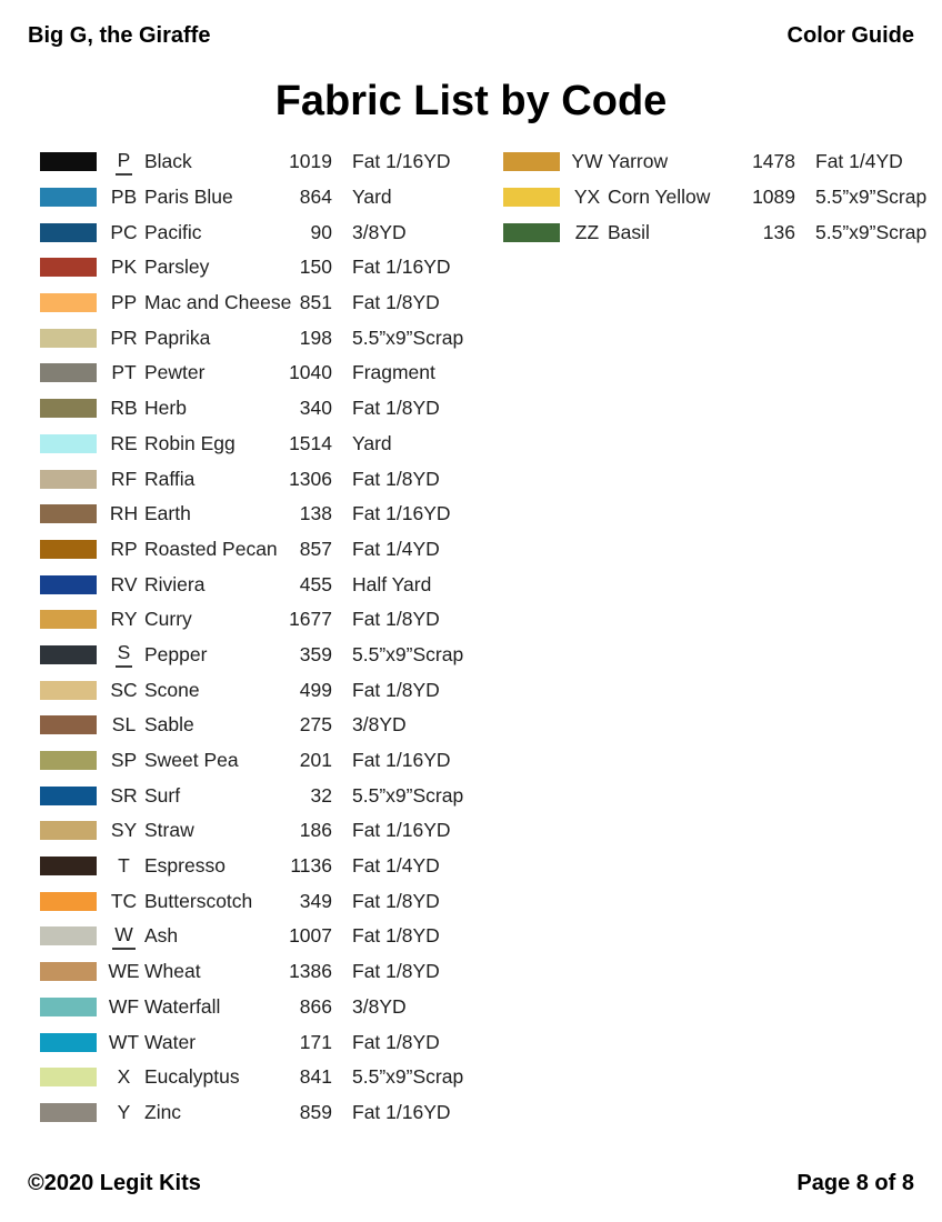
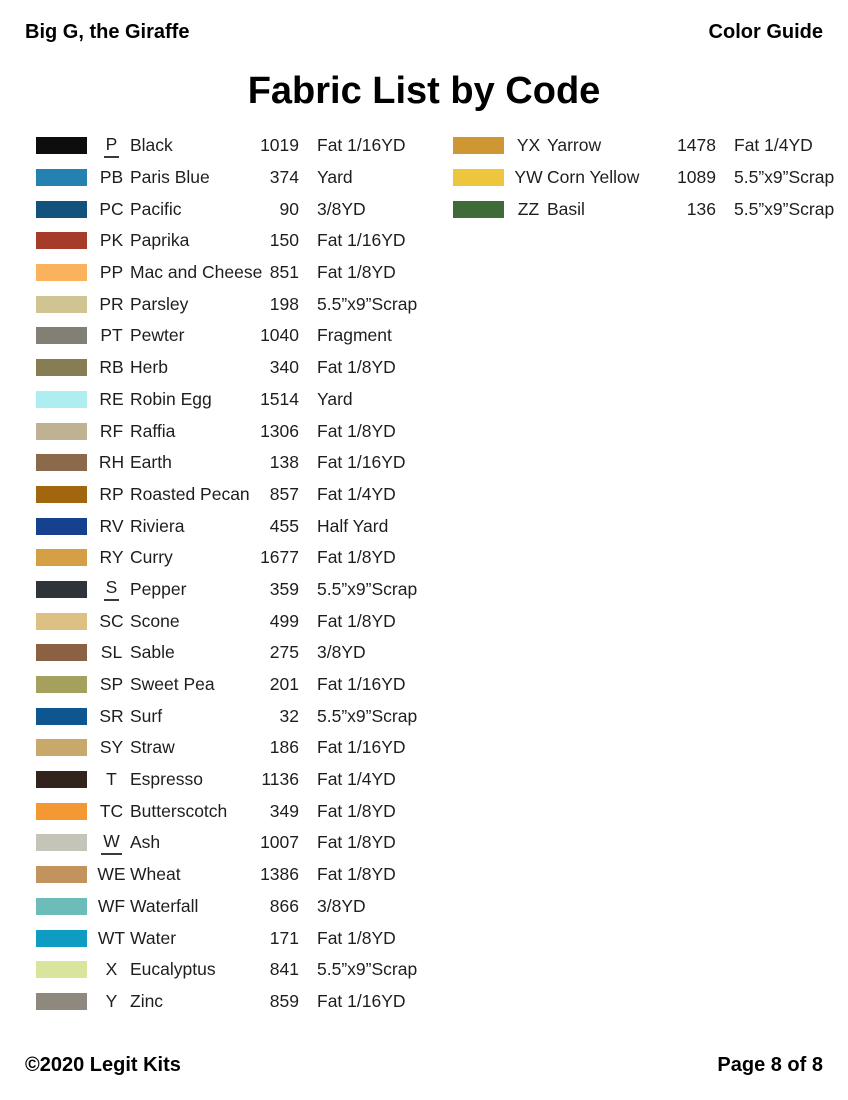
  Big G, the Giraffe
  Color Guide
  Fabric List by Code
  P
  Black
  1019
  Fat 1/16YD
  PB
  Paris Blue
- 864
+ 374
  Yard
  PC
  Pacific
  90
  3/8YD
  PK
- Parsley
+ Paprika
  150
  Fat 1/16YD
  PP
  Mac and Chees
  851
  Fat 1/8YD
  PR
- Paprika
+ Parsley
  198
  5.5”x9”Scrap
  PT
  Pewter
  1040
  Fragment
  RB
  Herb
  340
  Fat 1/8YD
  RE
  Robin Egg
  1514
  Yard
  RF
  Raffia
  1306
  Fat 1/8YD
  RH
  Earth
  138
  Fat 1/16YD
  RP
  Roasted Pecan
  857
  Fat 1/4YD
  RV
  Riviera
  455
  Half Yard
  RY
  Curry
  1677
  Fat 1/8YD
  S
  Pepper
  359
  5.5”x9”Scrap
  SC
  Scone
  499
  Fat 1/8YD
  SL
  Sable
  275
  3/8YD
  SP
  Sweet Pea
  201
  Fat 1/16YD
  SR
  Surf
  32
  5.5”x9”Scrap
  SY
  Straw
  186
  Fat 1/16YD
  T
  Espresso
  1136
  Fat 1/4YD
  TC
  Butterscotch
  349
  Fat 1/8YD
  W
  Ash
  1007
  Fat 1/8YD
  WE
  Wheat
  1386
  Fat 1/8YD
  WF
  Waterfall
  866
  3/8YD
  WT
  Water
  171
  Fat 1/8YD
  X
  Eucalyptus
  841
  5.5”x9”Scrap
  Y
  Zinc
  859
  Fat 1/16YD
- YW
+ YX
  Yarrow
  1478
  Fat 1/4YD
- YX
+ YW
  Corn Yellow
  1089
  5.5”x9”Scrap
  ZZ
  Basil
  136
  5.5”x9”Scrap
  ©2020 Legit Kits
  Page 8 of 8
